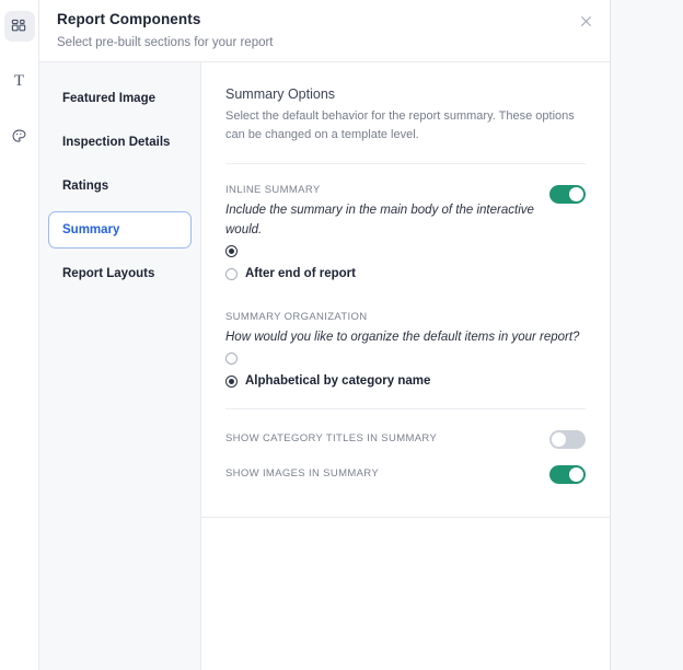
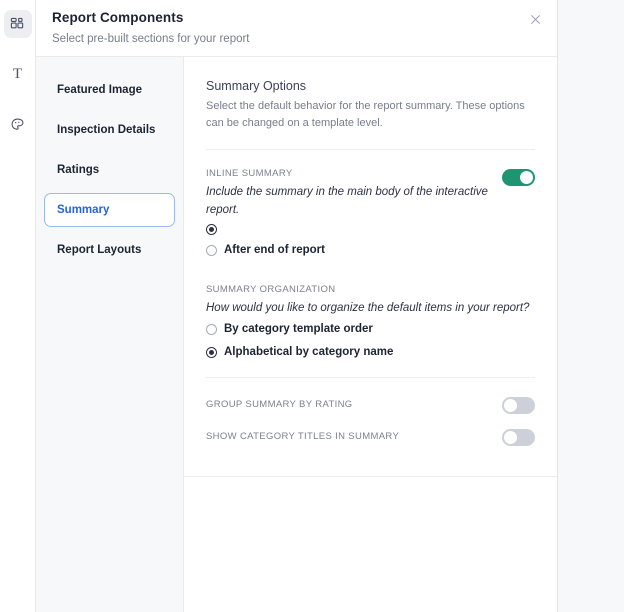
  T
  Report Components
  Select pre-built sections for your report
  Featured Image
  Inspection Details
  Ratings
  Summary
  Report Layouts
  Summary Options
  Select the default behavior for the report summary. These options can be changed on a template level.
  INLINE SUMMARY
- Include the summary in the main body of the interactive would.
+ Include the summary in the main body of the interactive report.
  After end of report
  SUMMARY ORGANIZATION
  How would you like to organize the default items in your report?
+ By category template order
  Alphabetical by category name
+ GROUP SUMMARY BY RATING
  SHOW CATEGORY TITLES IN SUMMARY
- SHOW IMAGES IN SUMMARY
